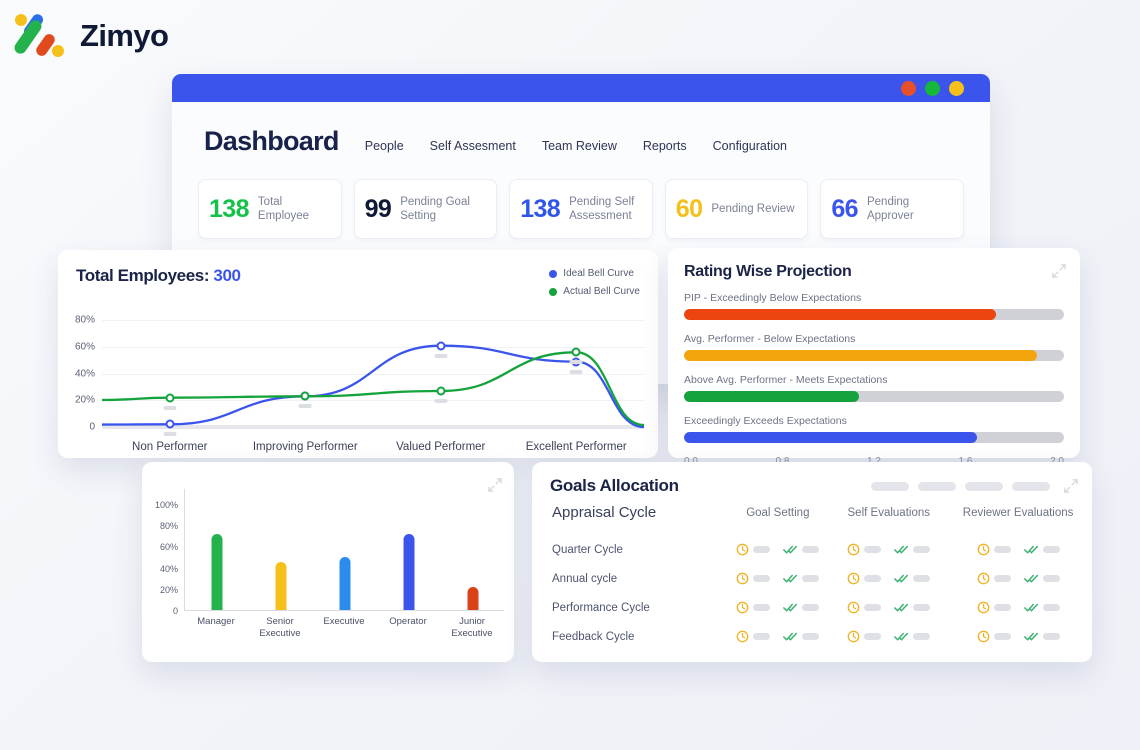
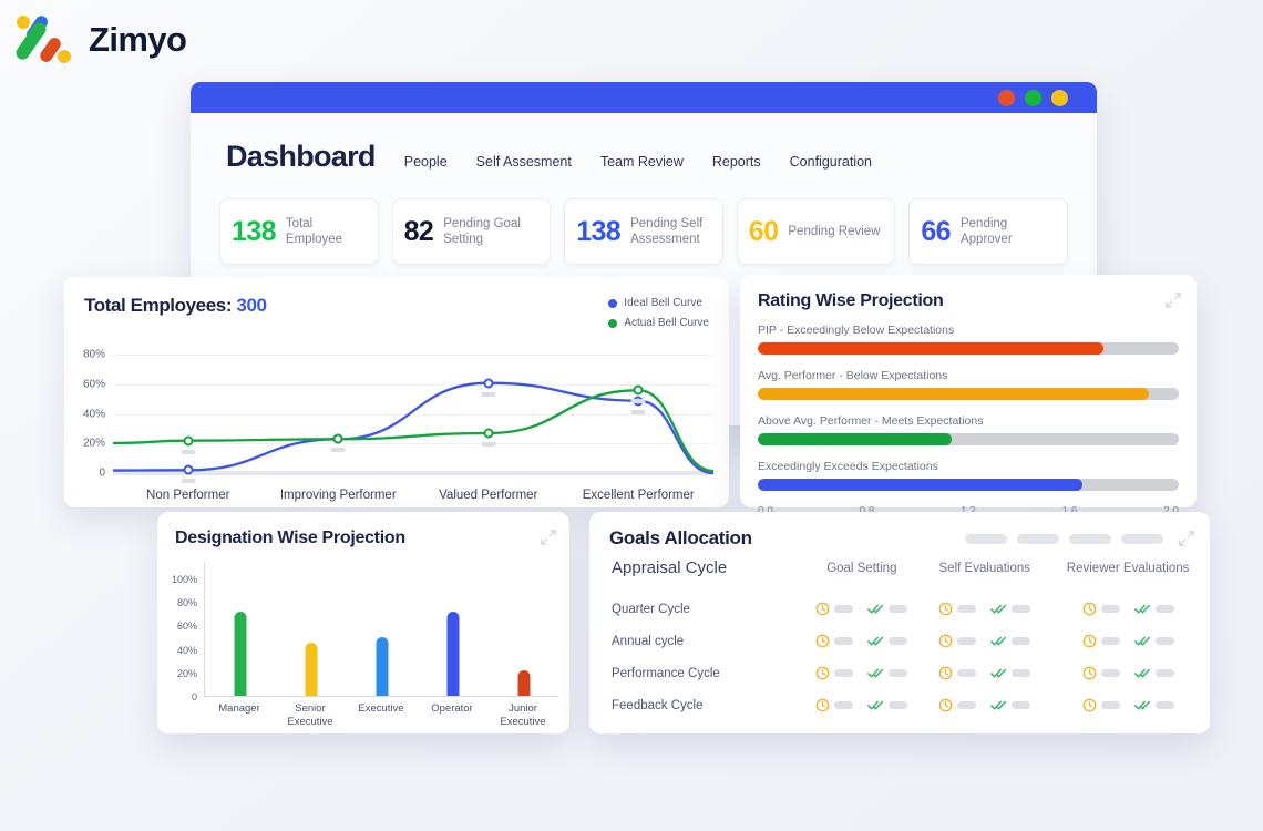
  Zimyo
  Dashboard
  People
  Self Assesment
  Team Review
  Reports
  Configuration
  138
  Total Employee
- 99
+ 82
  Pending Goal Setting
  138
  Pending Self Assessment
  60
  Pending Review
  66
  Pending Approver
  Total Employees: 300
  Ideal Bell Curve
  Actual Bell Curve
  0
  20%
  40%
  60%
  80%
  Non Performer
  Improving Performer
  Valued Performer
  Excellent Performer
  Rating Wise Projection
  PIP - Exceedingly Below Expectations
  Avg. Performer - Below Expectations
  Above Avg. Performer - Meets Expectations
  Exceedingly Exceeds Expectations
+ Designation Wise Projection
  0
  20%
  40%
  60%
  80%
  100%
  Manager
  Senior
  Executive
  Executive
  Operator
  Junior
  Executive
  Goals Allocation
  Appraisal Cycle	Goal Setting	Self Evaluations	Reviewer Evaluations
  Quarter Cycle
  Annual cycle
  Performance Cycle
  Feedback Cycle
